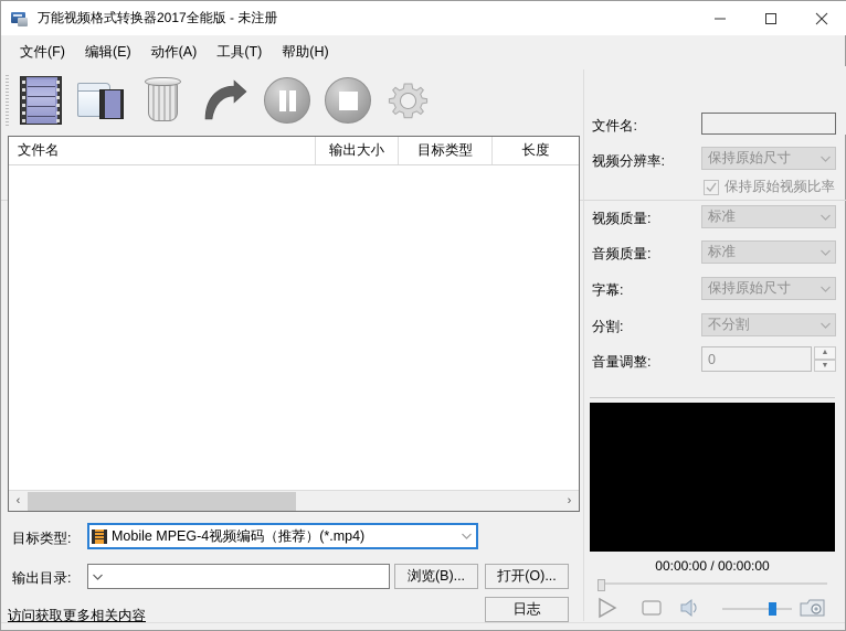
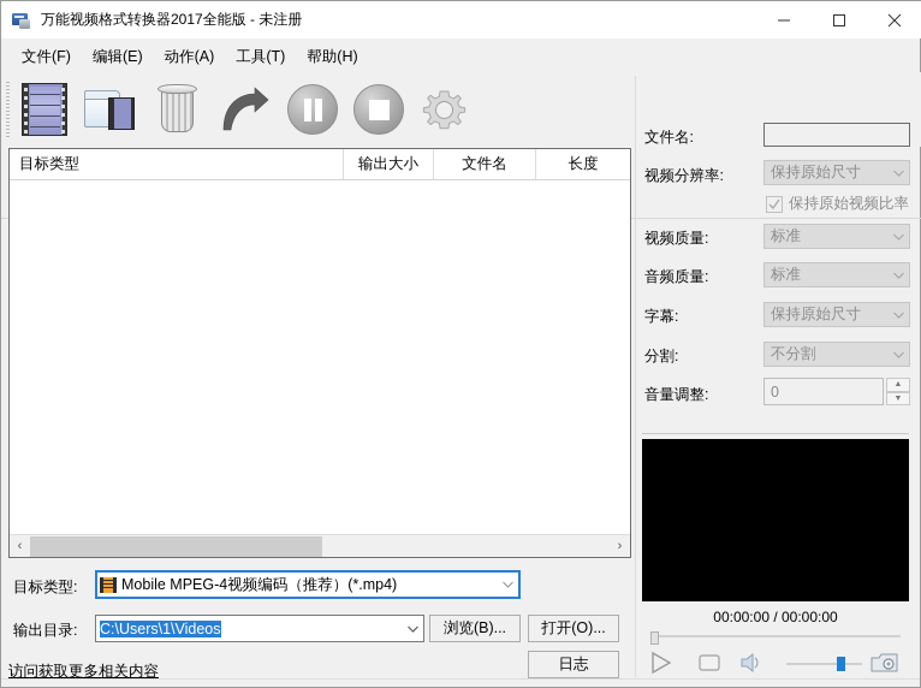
  万能视频格式转换器2017全能版 - 未注册
  文件(F)
  编辑(E)
  动作(A)
  工具(T)
  帮助(H)
- 文件名
+ 目标类型
  输出大小
- 目标类型
+ 文件名
  长度
  ‹
  ›
  目标类型:
  Mobile MPEG-4视频编码（推荐）(*.mp4)
  输出目录:
+ C:\Users\1\Videos
  浏览(B)...
  打开(O)...
  日志
  访问获取更多相关内容
  文件名:
  视频分辨率:
  保持原始尺寸
  保持原始视频比率
  视频质量:
  标准
  音频质量:
  标准
  字幕:
  保持原始尺寸
  分割:
  不分割
  音量调整:
  0
  00:00:00 / 00:00:00
